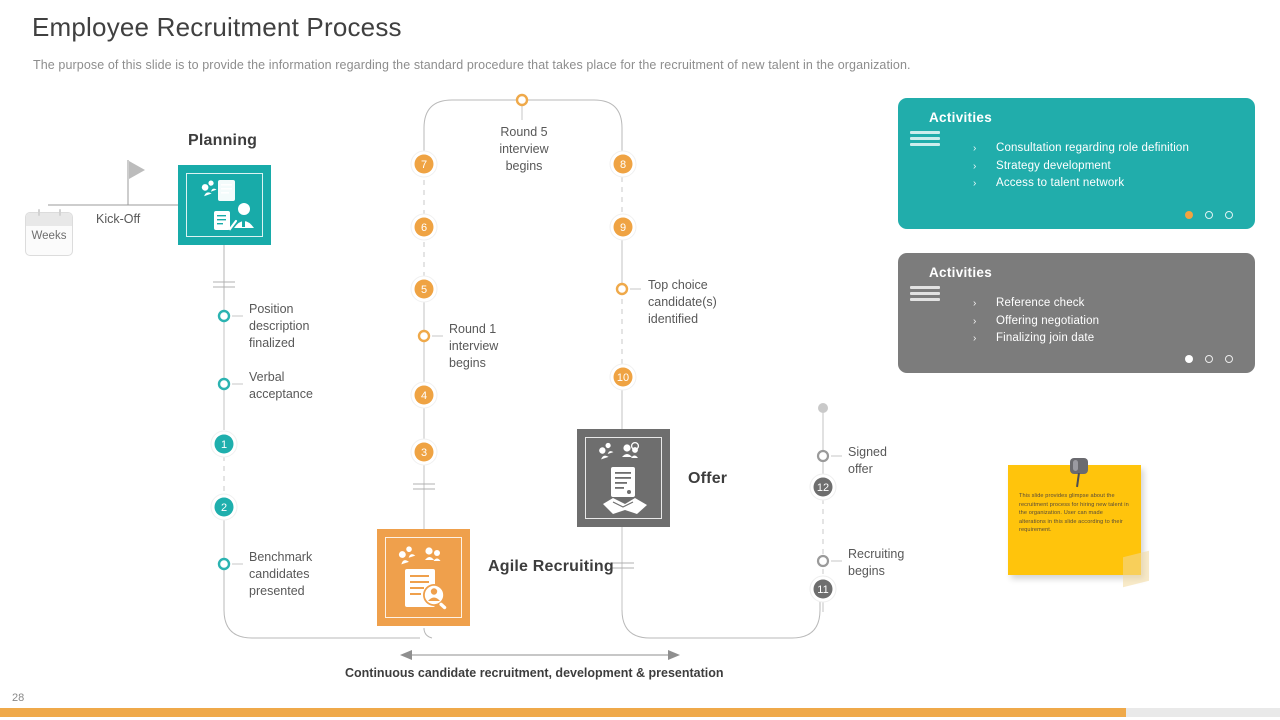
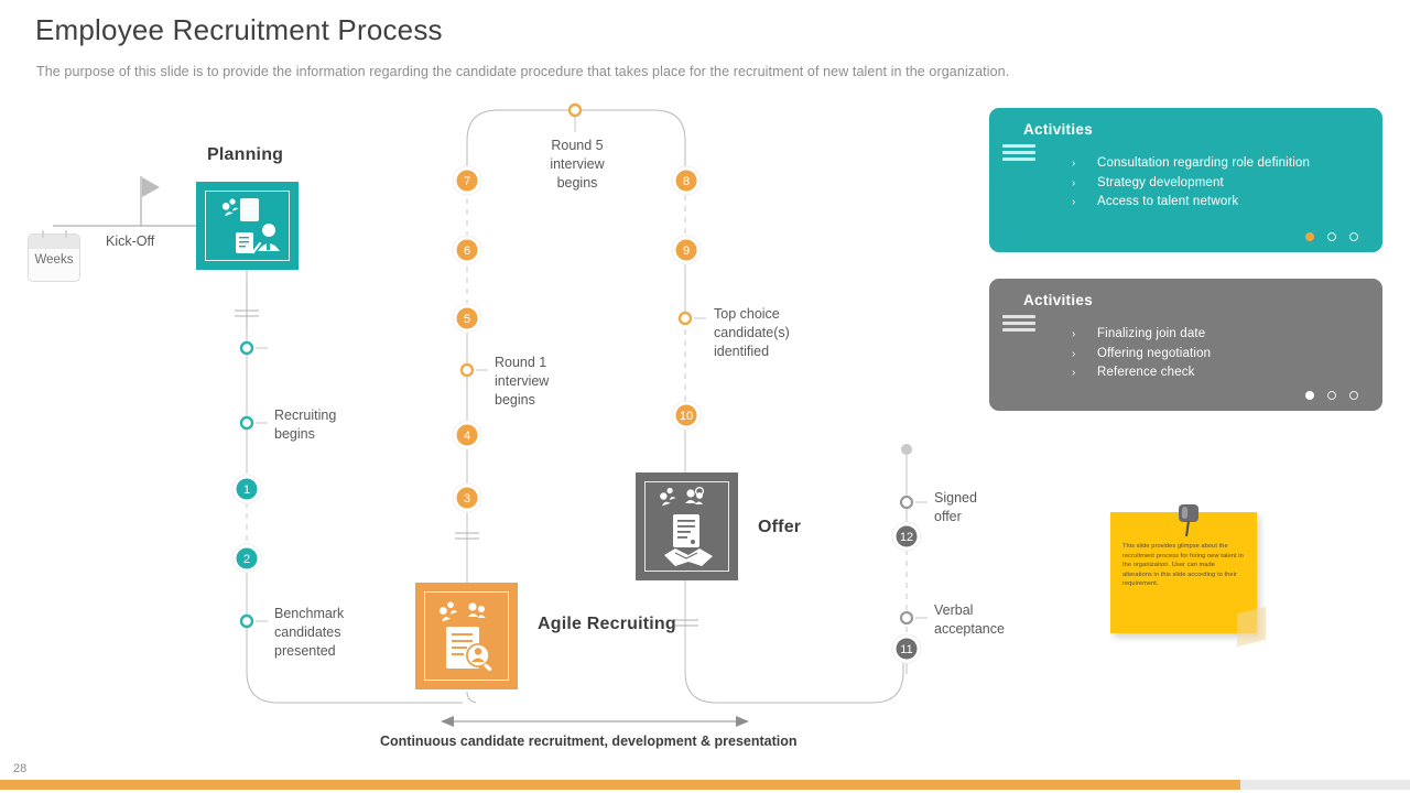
  Employee Recruitment Process
- The purpose of this slide is to provide the information regarding the standard procedure that takes place for the recruitment of new talent in the organization.
+ The purpose of this slide is to provide the information regarding the candidate procedure that takes place for the recruitment of new talent in the organization.
  1
  2
  3
  4
  5
  6
  7
  8
  9
  10
  12
  11
  Weeks
  Kick-Off
  Planning
  Agile Recruiting
  Offer
- Position description finalized
- Verbal acceptance
+ Recruiting begins
  Benchmark candidates presented
  Round 1 interview begins
  Round 5 interview begins
  Top choice candidate(s) identified
  Signed offer
- Recruiting begins
+ Verbal acceptance
  Continuous candidate recruitment, development & presentation
  Activities
  ›
  Consultation regarding role definition
  ›
  Strategy development
  ›
  Access to talent network
  Activities
  ›
- Reference check
+ Finalizing join date
  ›
  Offering negotiation
  ›
- Finalizing join date
+ Reference check
  28
